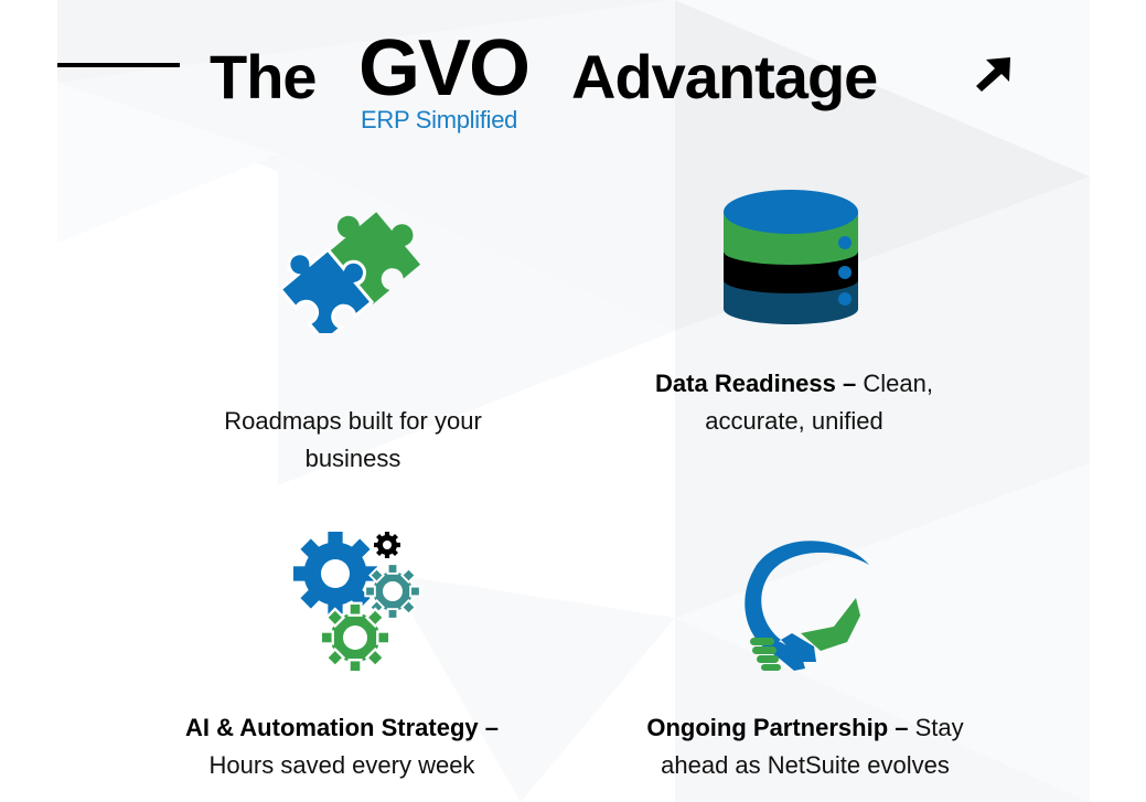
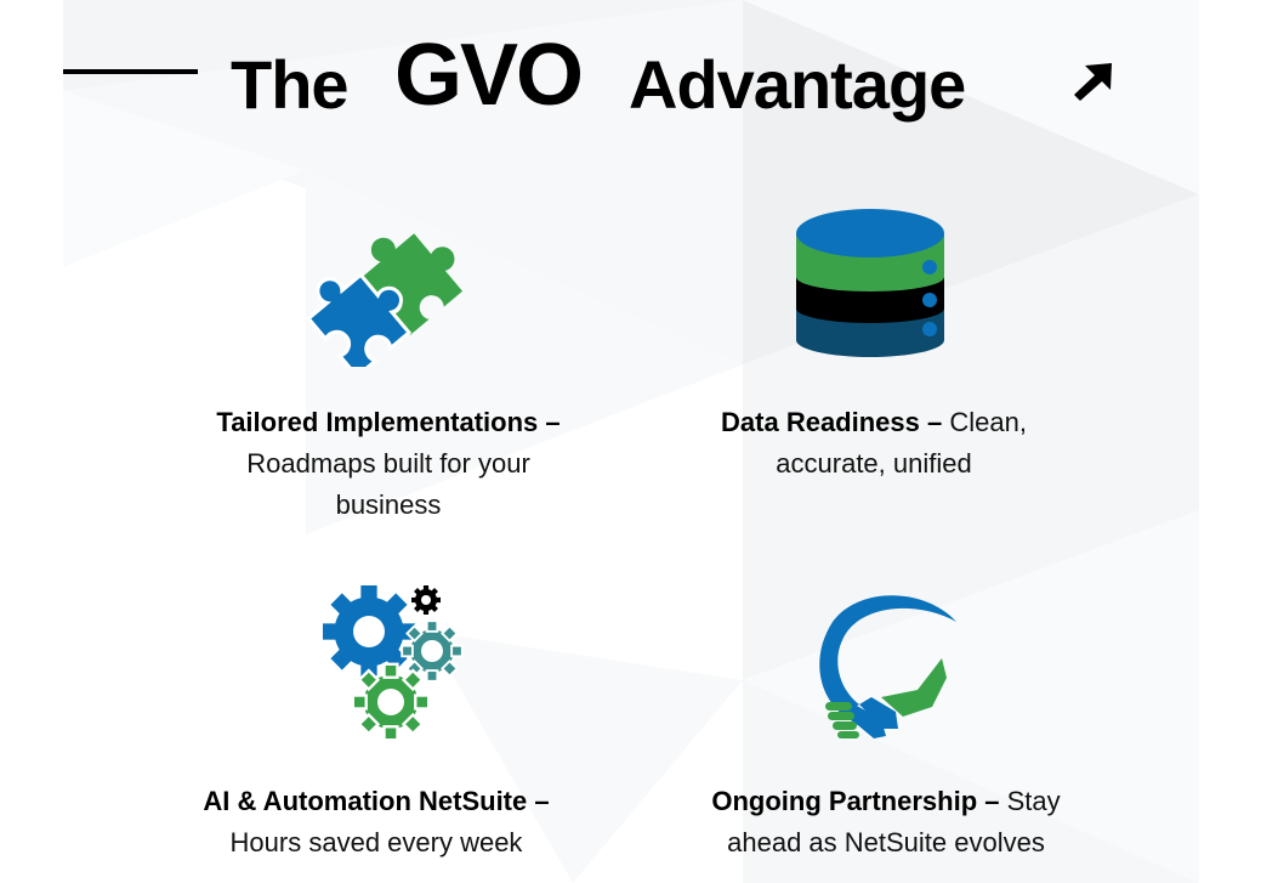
  The
  GVO
- ERP Simplified
  Advantage
+ Tailored Implementations –
  Roadmaps built for your
  business
  Data Readiness – Clean,
  accurate, unified
- AI & Automation Strategy –
+ AI & Automation NetSuite –
  Hours saved every week
  Ongoing Partnership – Stay
  ahead as NetSuite evolves
